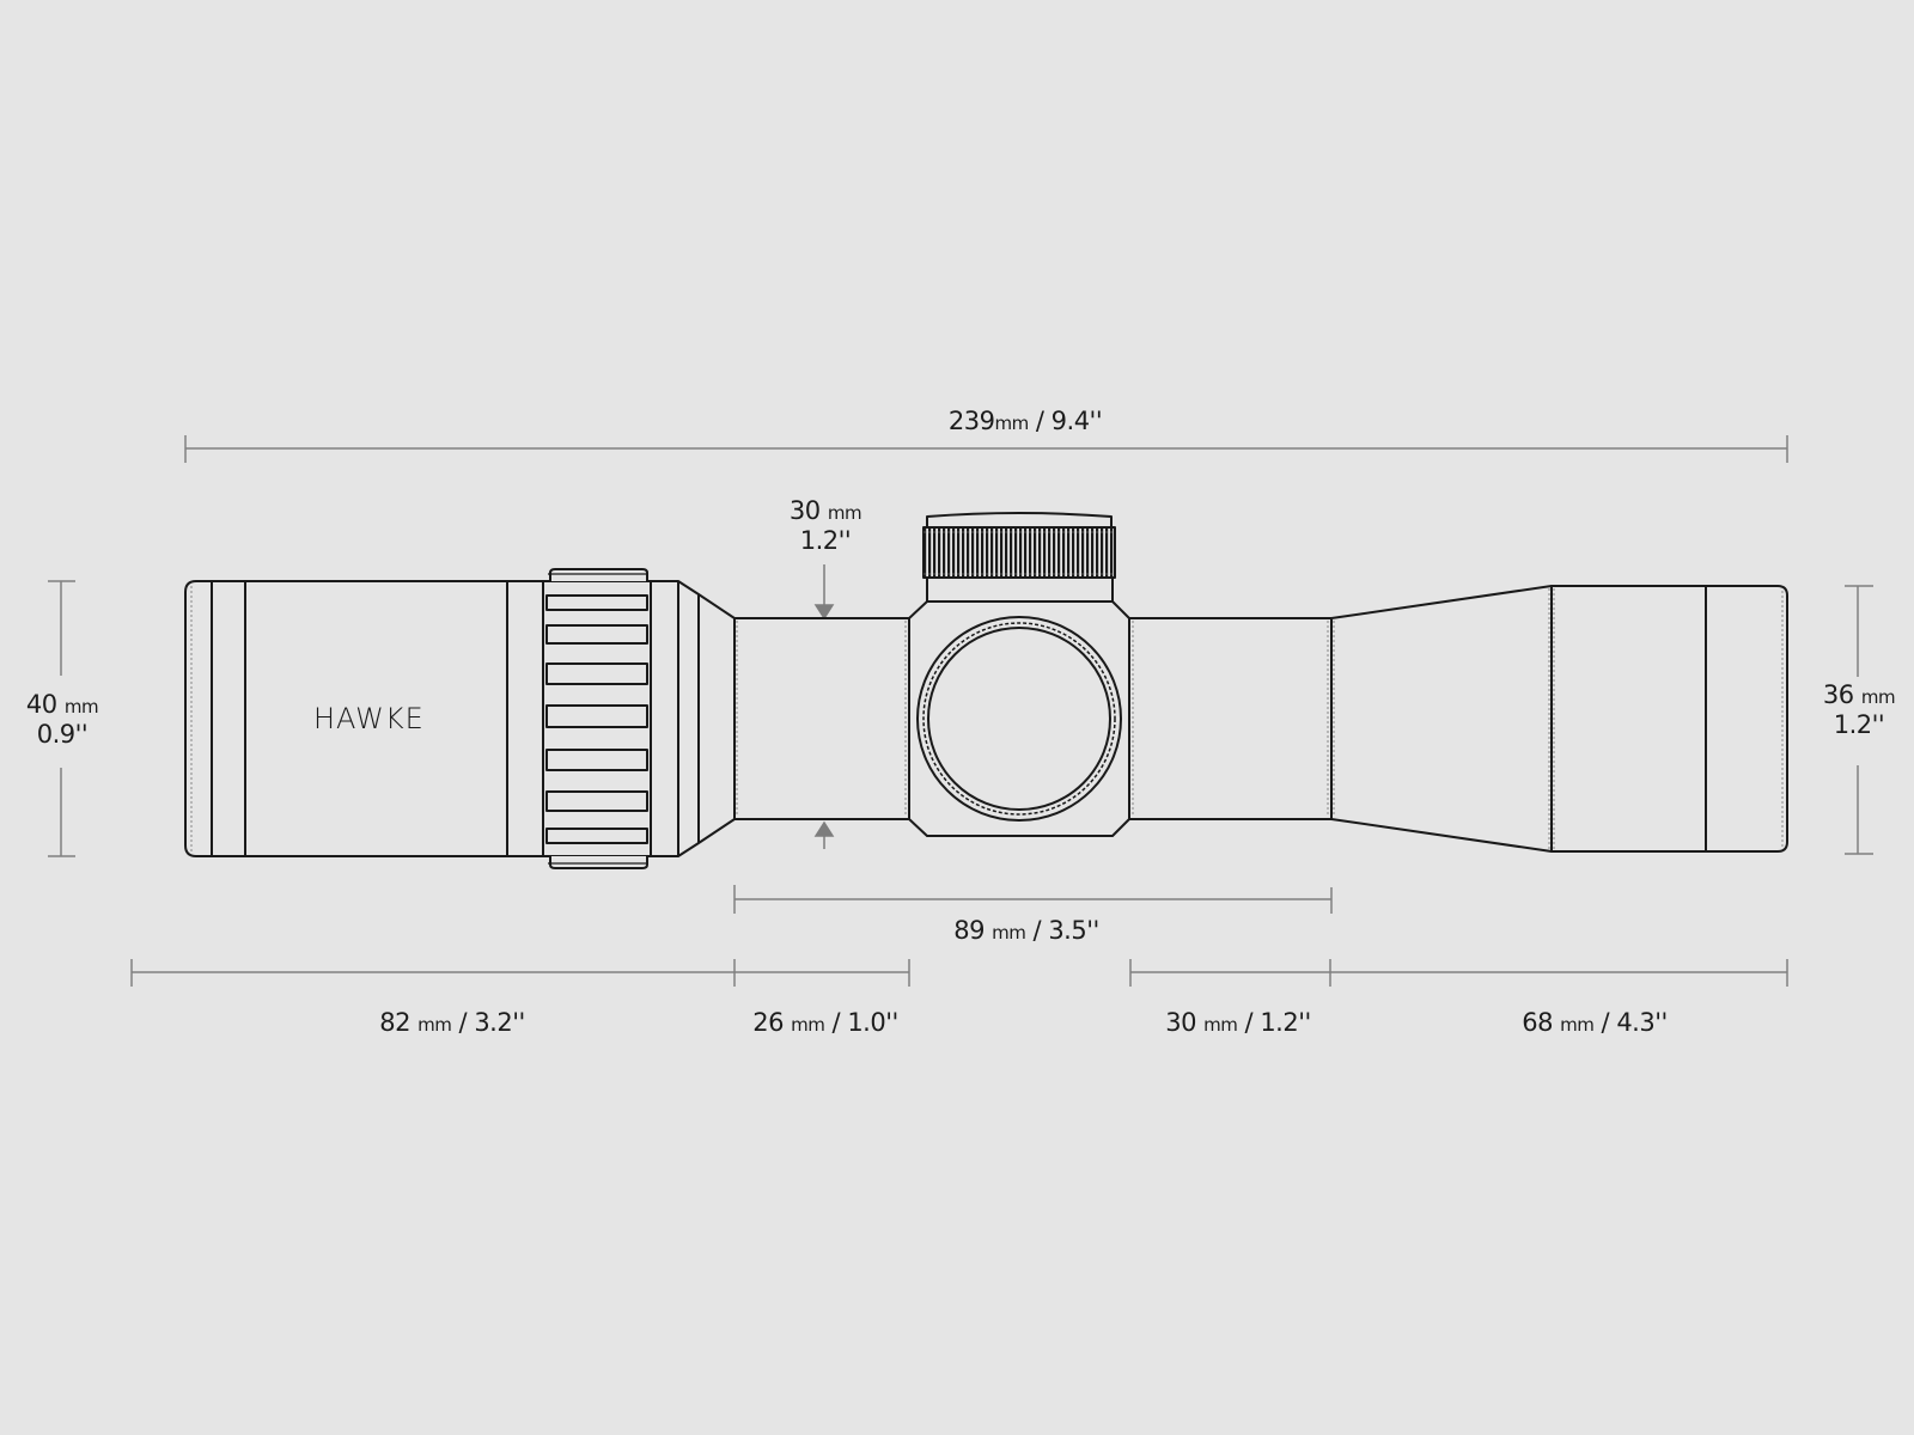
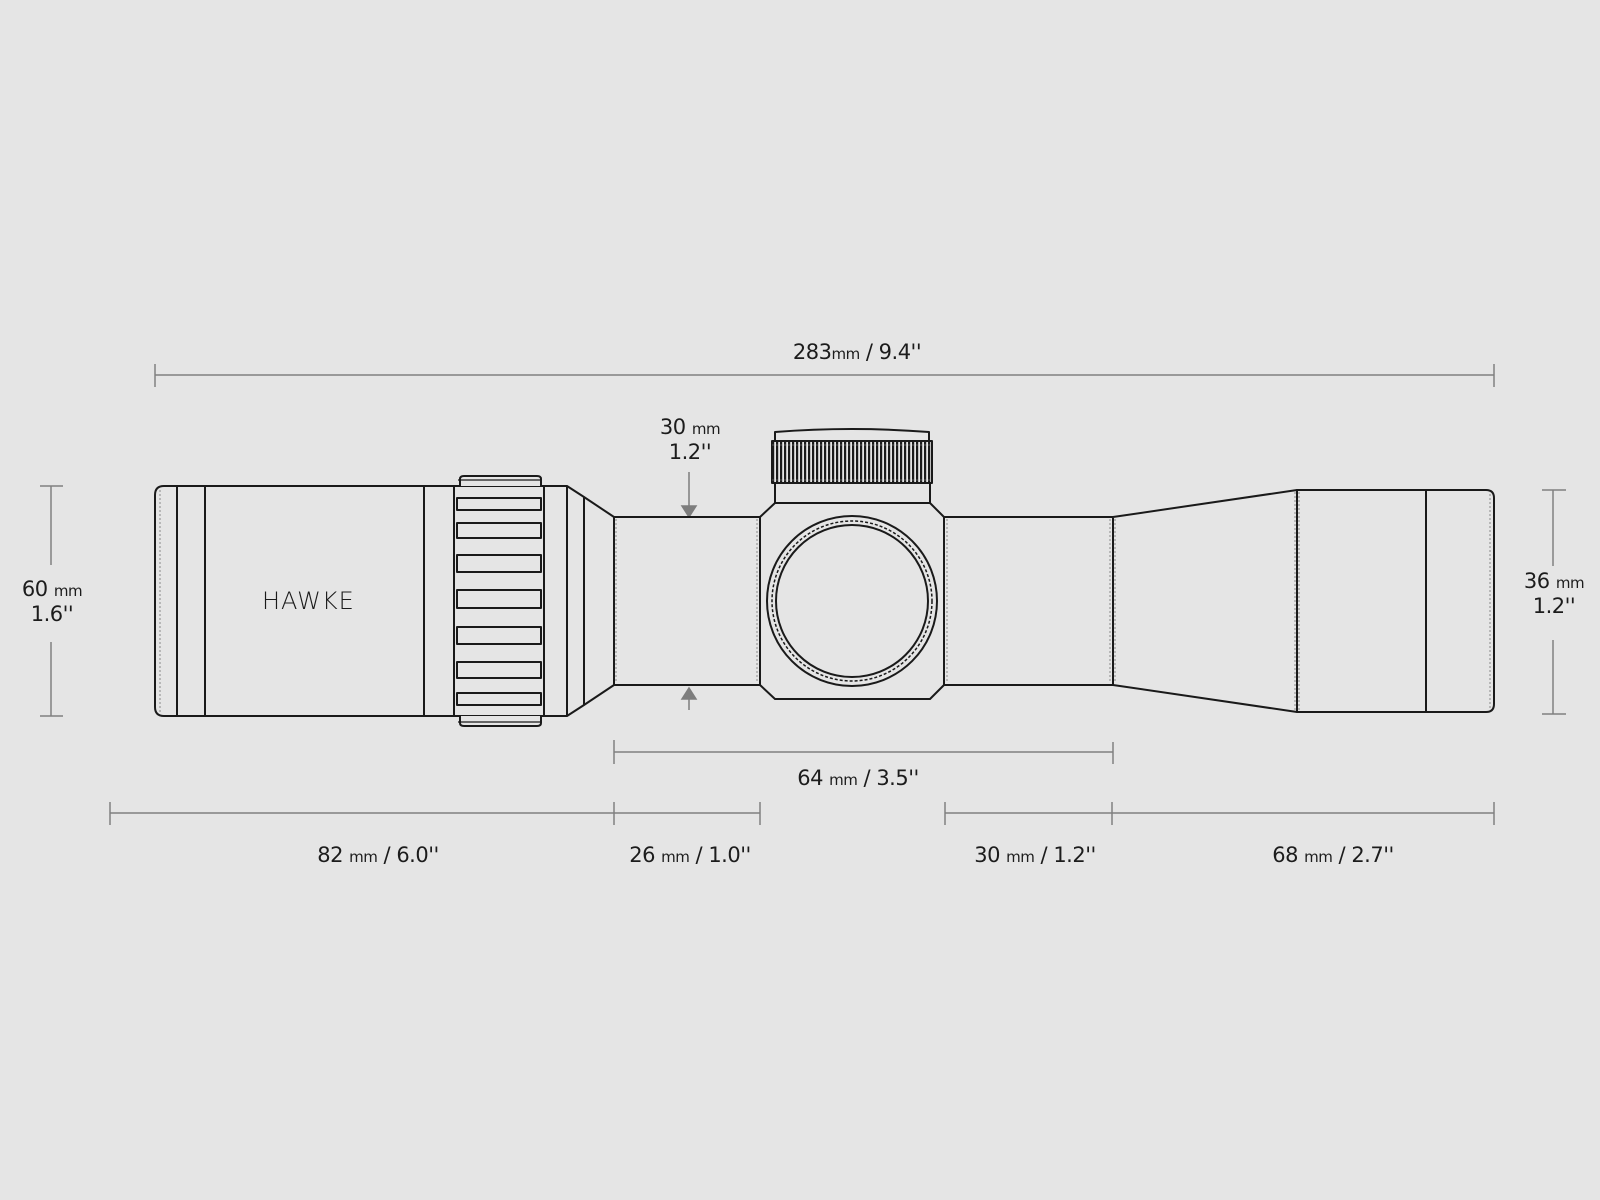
  HAWKE
- 239mm / 9.4''
+ 283mm / 9.4''
  30 mm
  1.2''
- 40 mm
+ 60 mm
- 0.9''
+ 1.6''
  36 mm
  1.2''
- 89 mm / 3.5''
+ 64 mm / 3.5''
- 82 mm / 3.2''
+ 82 mm / 6.0''
  26 mm / 1.0''
  30 mm / 1.2''
- 68 mm / 4.3''
+ 68 mm / 2.7''
